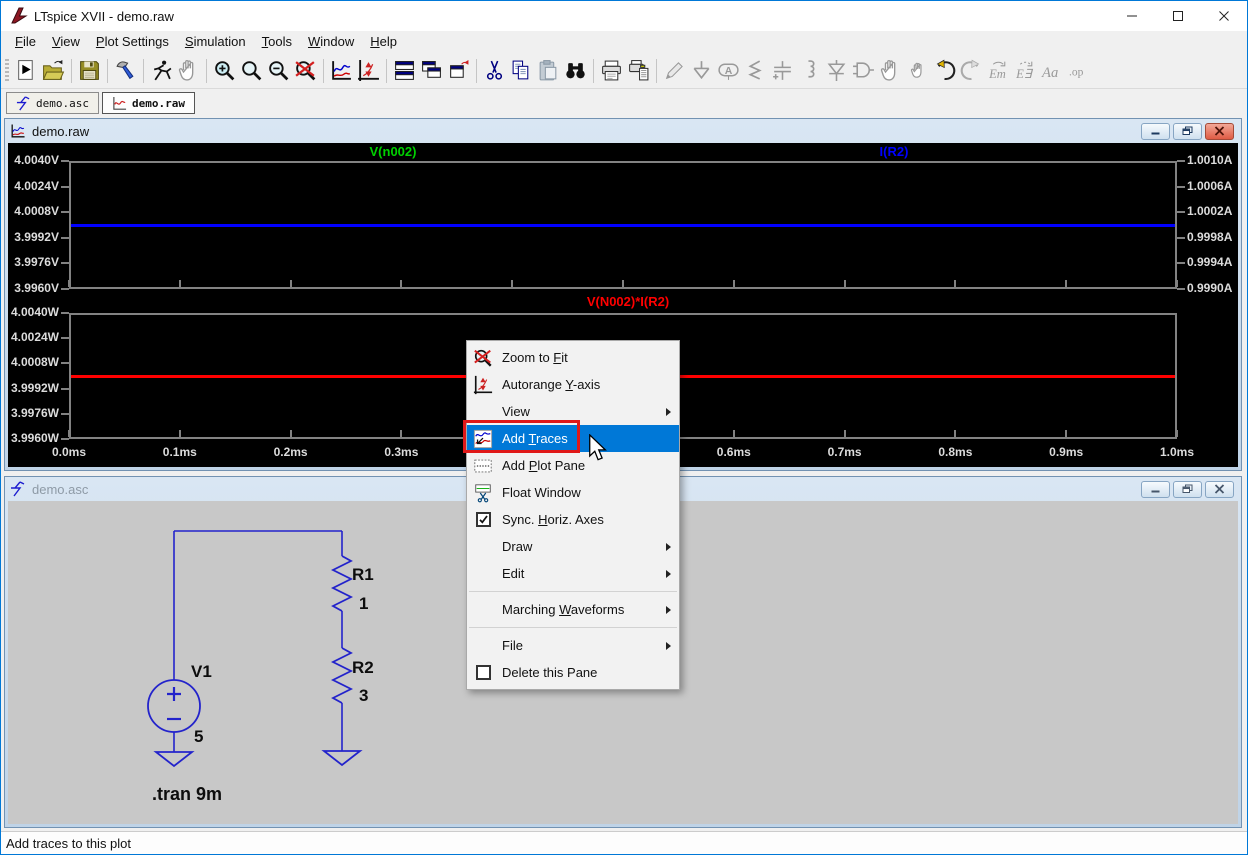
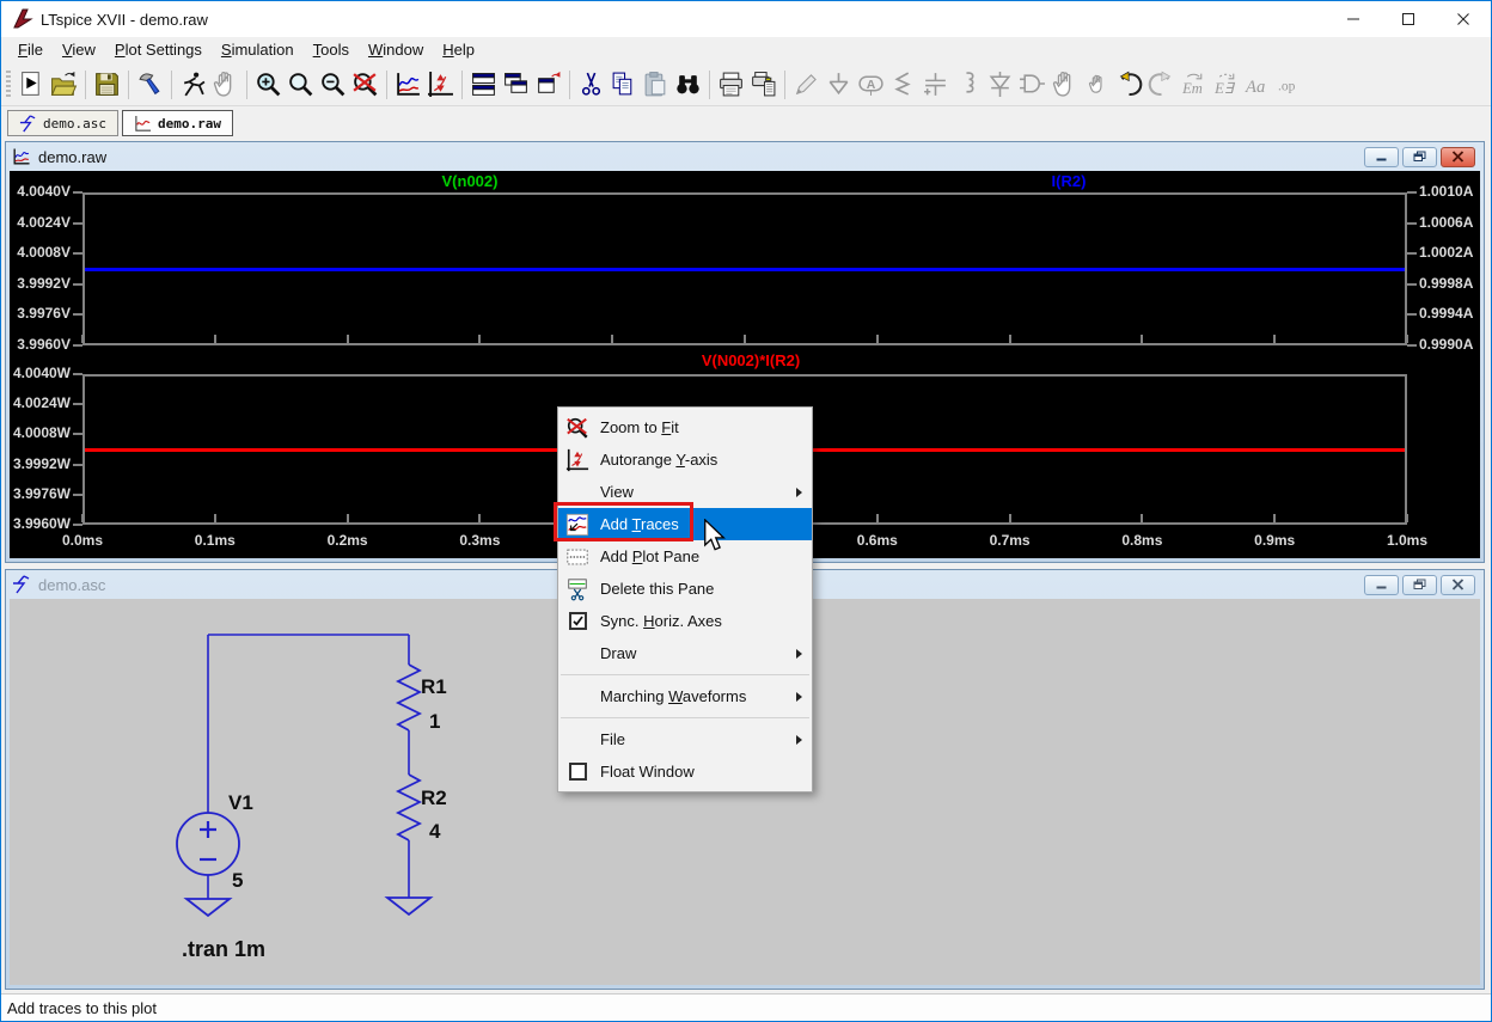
  LTspice XVII - demo.raw
  File
  View
  Plot Settings
  Simulation
  Tools
  Window
  Help
  A
  Em
  E∃
  Aa
  .op
  demo.asc
  demo.raw
  demo.raw
  V(n002)
  I(R2)
  4.0040V
  4.0024V
  4.0008V
  3.9992V
  3.9976V
  3.9960V
  1.0010A
  1.0006A
  1.0002A
  0.9998A
  0.9994A
  0.9990A
  V(N002)*I(R2)
  4.0040W
  4.0024W
  4.0008W
  3.9992W
  3.9976W
  3.9960W
  0.0ms
  0.1ms
  0.2ms
  0.3ms
  0.6ms
  0.7ms
  0.8ms
  0.9ms
  1.0ms
  demo.asc
  V1
  5
  R1
  1
  R2
- 3
+ 4
- .tran 9m
+ .tran 1m
  Zoom to Fit
  Autorange Y-axis
  View
  Add Traces
  Add Plot Pane
- Float Window
+ Delete this Pane
  Sync. Horiz. Axes
  Draw
- Edit
  Marching Waveforms
  File
- Delete this Pane
+ Float Window
  Add traces to this plot
